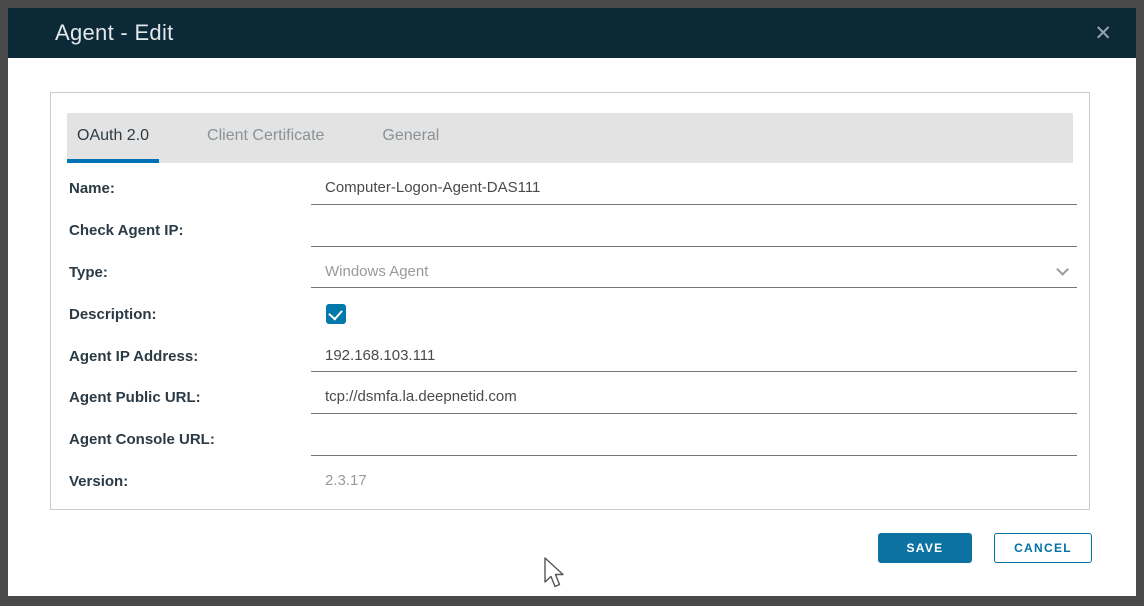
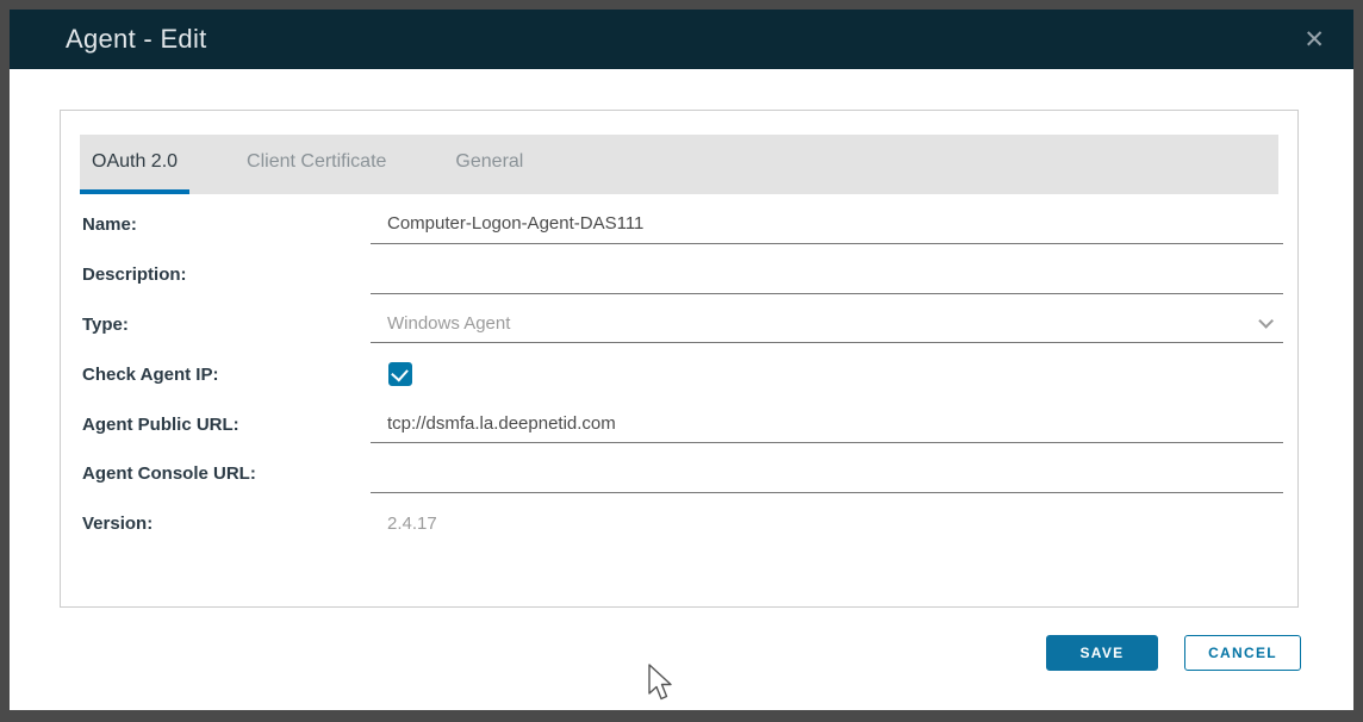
  Agent - Edit
  ✕
  OAuth 2.0
  Client Certificate
  General
  Name:
  Computer-Logon-Agent-DAS111
- Check Agent IP:
+ Description:
  Type:
  Windows Agent
- Description:
+ Check Agent IP:
- Agent IP Address:
- 192.168.103.111
  Agent Public URL:
  tcp://dsmfa.la.deepnetid.com
  Agent Console URL:
  Version:
- 2.3.17
+ 2.4.17
  SAVE
  CANCEL
